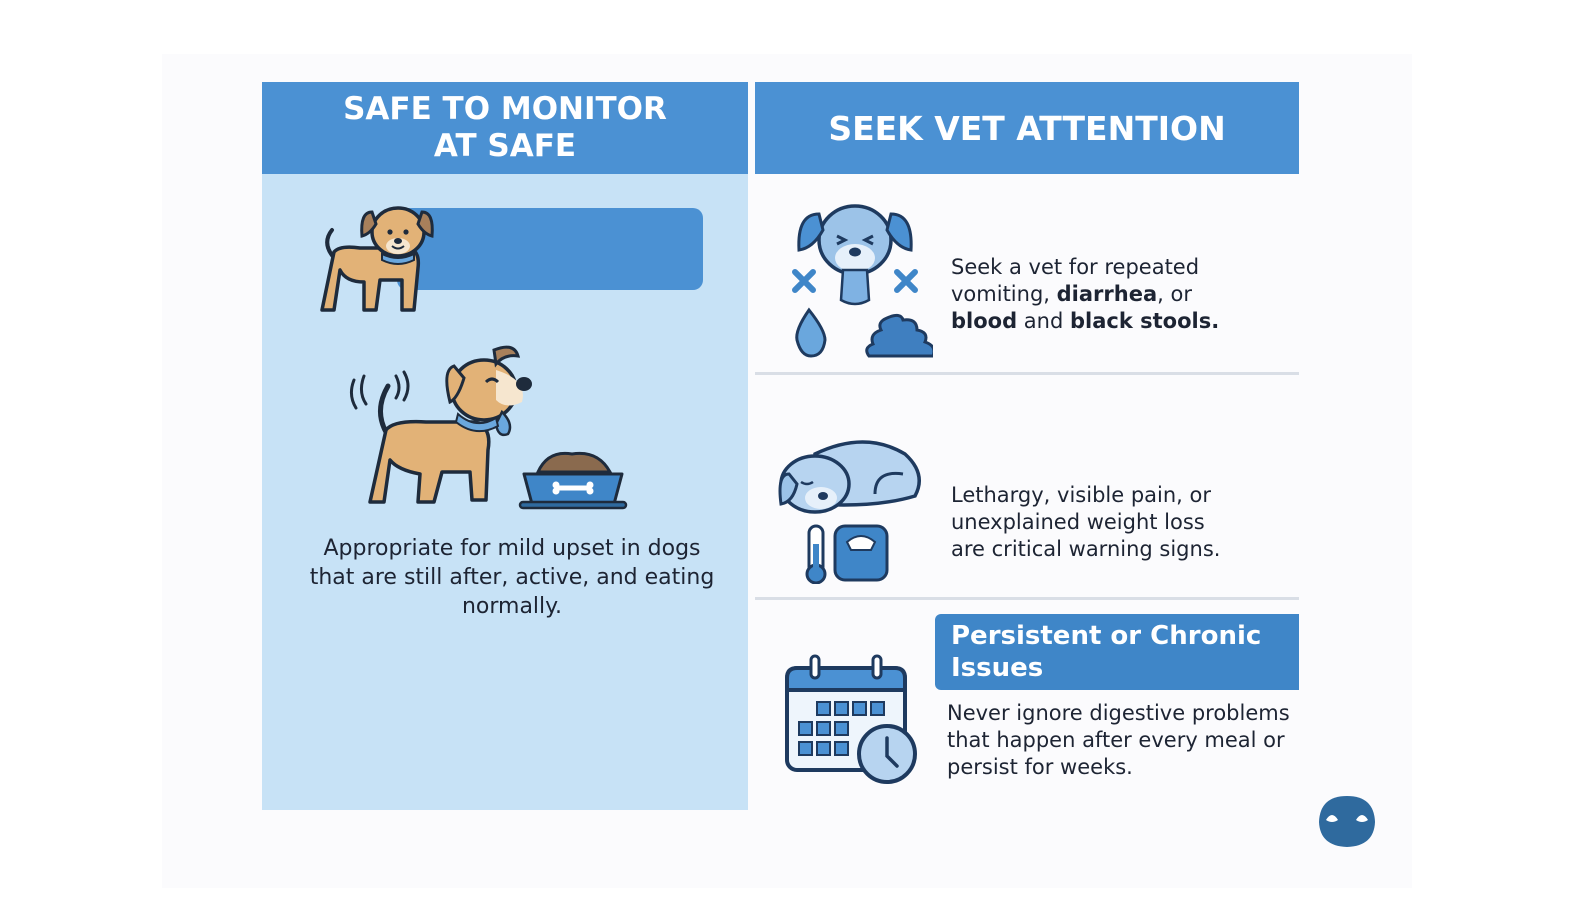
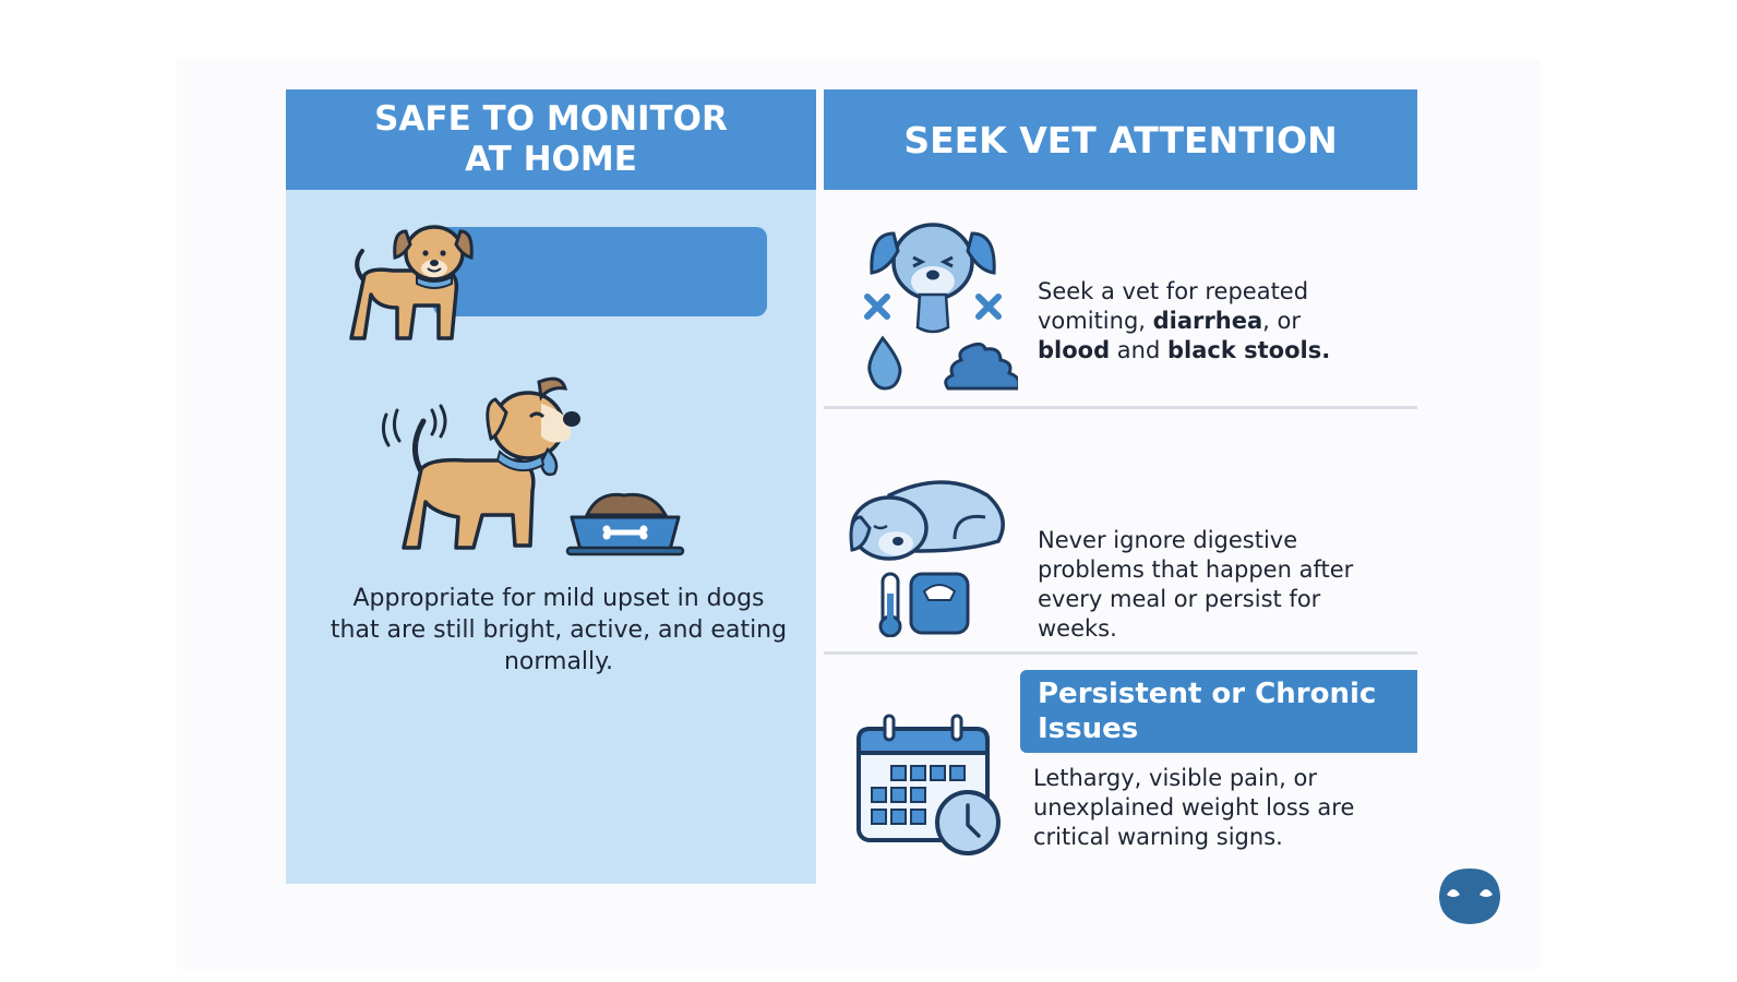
- SAFE TO MONITOR AT SAFE
+ SAFE TO MONITOR AT HOME
- Appropriate for mild upset in dogs that are still after, active, and eating normally.
+ Appropriate for mild upset in dogs that are still bright, active, and eating normally.
  SEEK VET ATTENTION
  Seek a vet for repeated vomiting, diarrhea, or
  blood and black stools.
- Lethargy, visible pain, or unexplained weight loss are critical warning signs.
+ Never ignore digestive problems that happen after every meal or persist for weeks.
  Persistent or Chronic Issues
- Never ignore digestive problems that happen after every meal or persist for weeks.
+ Lethargy, visible pain, or unexplained weight loss are critical warning signs.
